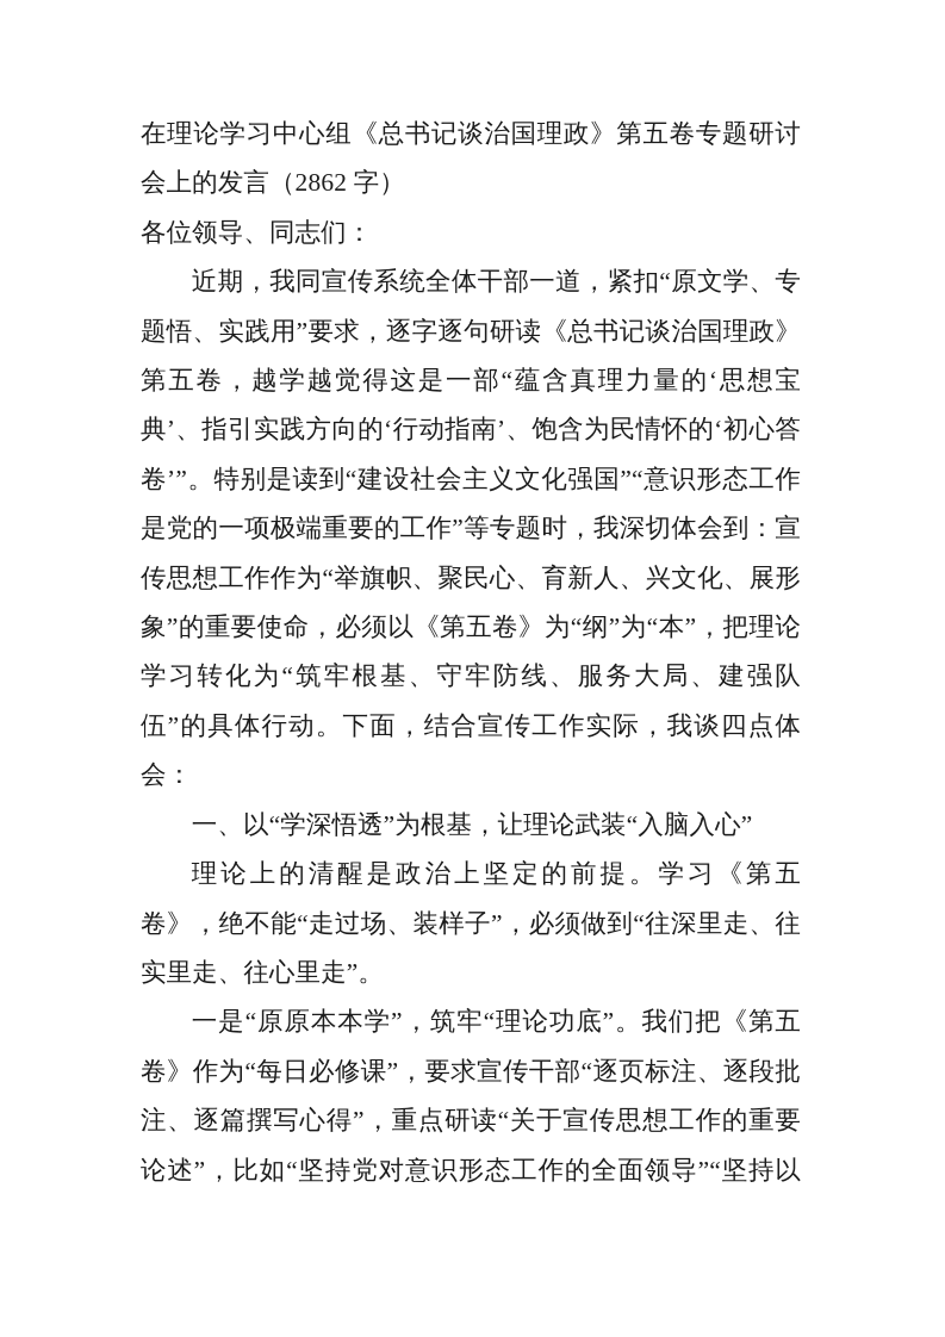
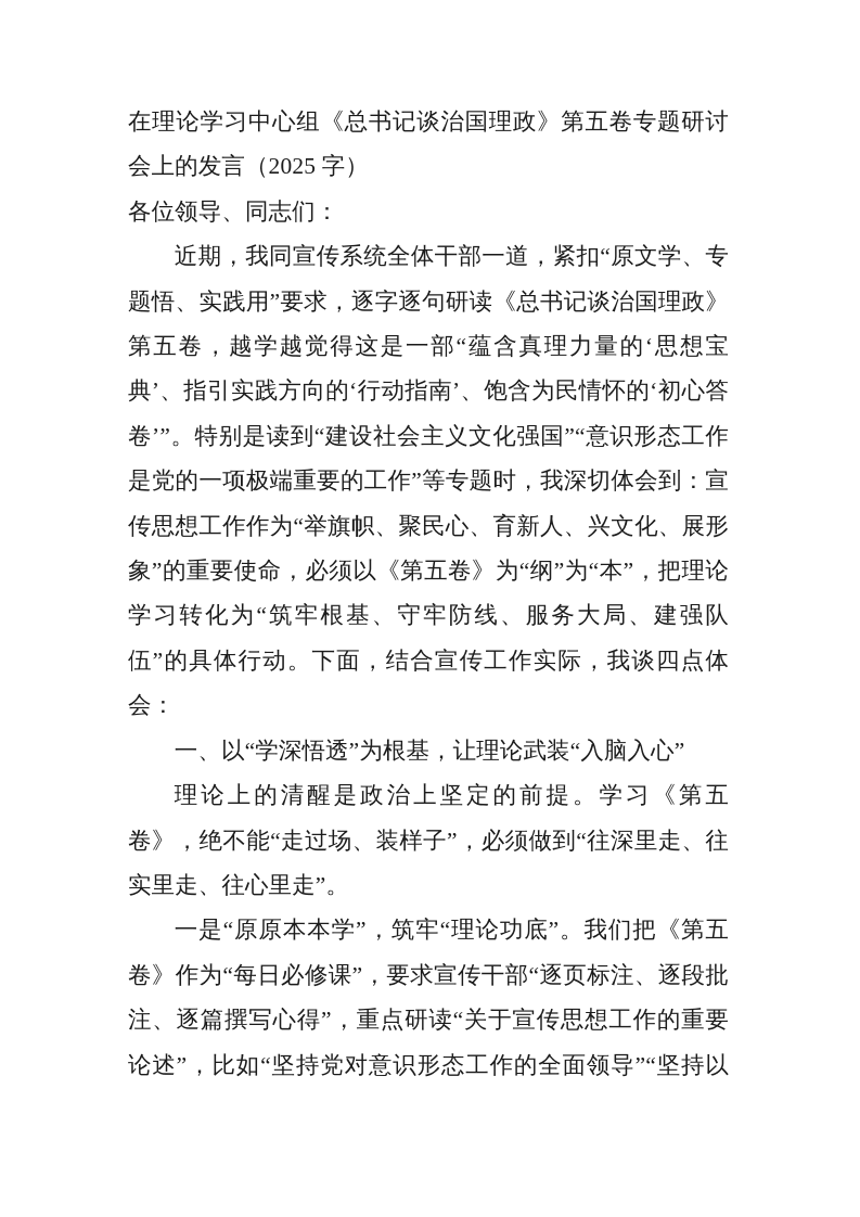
- 在理论学习中心组《总书记谈治国理政》第五卷专题研讨会上的发言（2862 字）
+ 在理论学习中心组《总书记谈治国理政》第五卷专题研讨会上的发言（2025 字）
  各位领导、同志们：
  近期，我同宣传系统全体干部一道，紧扣“原文学、专题悟、实践用”要求，逐字逐句研读《总书记谈治国理政》第五卷，越学越觉得这是一部“蕴含真理力量的‘思想宝典’、指引实践方向的‘行动指南’、饱含为民情怀的‘初心答卷’”。特别是读到“建设社会主义文化强国”“意识形态工作是党的一项极端重要的工作”等专题时，我深切体会到：宣传思想工作作为“举旗帜、聚民心、育新人、兴文化、展形象”的重要使命，必须以《第五卷》为“纲”为“本”，把理论学习转化为“筑牢根基、守牢防线、服务大局、建强队伍”的具体行动。下面，结合宣传工作实际，我谈四点体会：
  一、以“学深悟透”为根基，让理论武装“入脑入心”
  理论上的清醒是政治上坚定的前提。学习《第五卷》，绝不能“走过场、装样子”，必须做到“往深里走、往实里走、往心里走”。
  一是“原原本本学”，筑牢“理论功底”。我们把《第五卷》作为“每日必修课”，要求宣传干部“逐页标注、逐段批注、逐篇撰写心得”，重点研读“关于宣传思想工作的重要论述”，比如“坚持党对意识形态工作的全面领导”“坚持以
